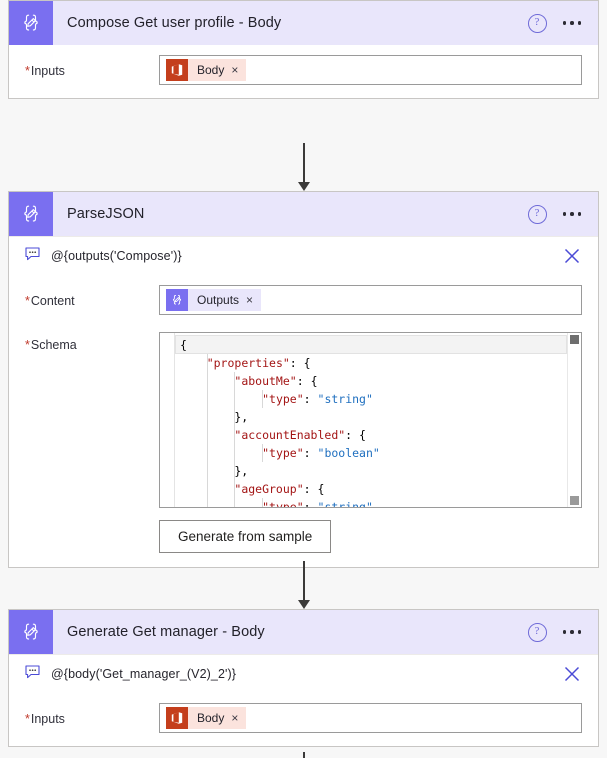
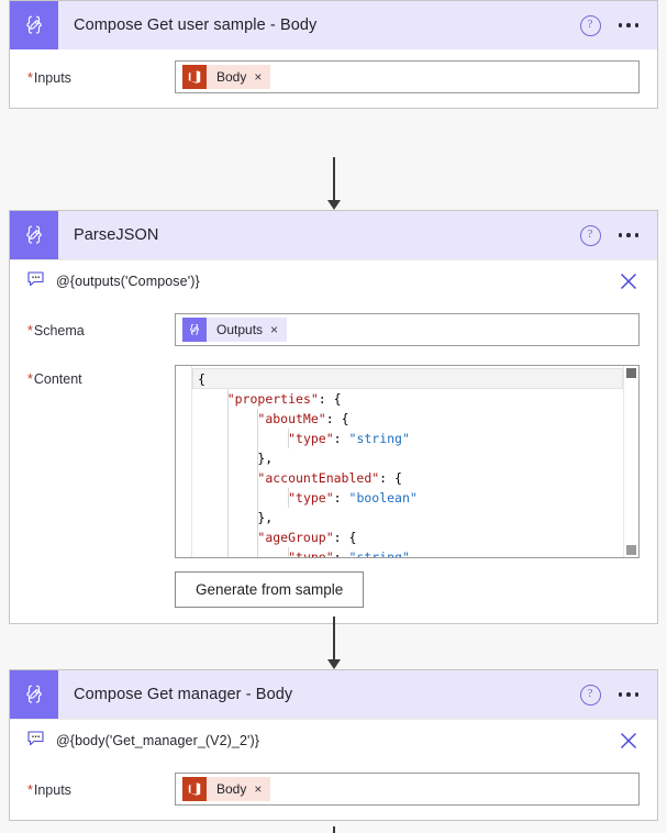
- Compose Get user profile - Body
+ Compose Get user sample - Body
  ?
  *Inputs
  Body
  ×
  ParseJSON
  ?
  @{outputs('Compose')}
- *Content
+ *Schema
  Outputs
  ×
- *Schema
+ *Content
  {
  "properties": {
  "aboutMe": {
  "type": "string"
  },
  "accountEnabled": {
  "type": "boolean"
  },
  "ageGroup": {
  Generate from sample
- Generate Get manager - Body
+ Compose Get manager - Body
  ?
  @{body('Get_manager_(V2)_2')}
  *Inputs
  Body
  ×
